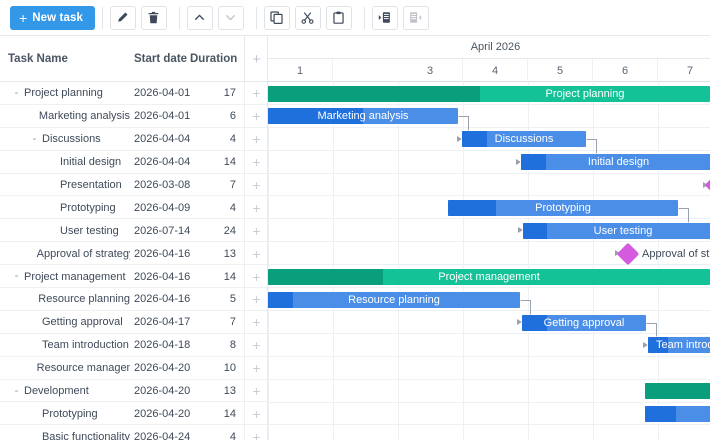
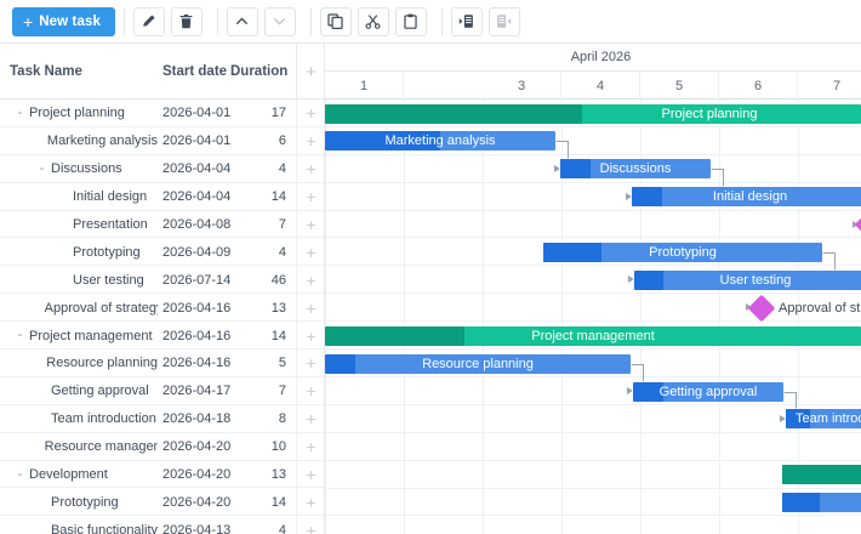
  +
  New task
  Task Name
  Start date
  Duration
  +
  -
  Project planning
  2026-04-01
  17
  +
  Marketing analysis
  2026-04-01
  6
  +
  -
  Discussions
  2026-04-04
  4
  +
  Initial design
  2026-04-04
  14
  +
  Presentation
- 2026-03-08
+ 2026-04-08
  7
  +
  Prototyping
  2026-04-09
  4
  +
  User testing
  2026-07-14
- 24
+ 46
  +
  Approval of strateg
  2026-04-16
  13
  +
  -
  Project management
  2026-04-16
  14
  +
  Resource planning
  2026-04-16
  5
  +
  Getting approval
  2026-04-17
  7
  +
  Team introduction
  2026-04-18
  8
  +
  Resource manage
  2026-04-20
  10
  +
  -
  Development
  2026-04-20
  13
  +
  Prototyping
  2026-04-20
  14
  +
  Basic functionality
- 2026-04-24
+ 2026-04-13
  4
  +
  April 2026
  1
  3
  4
  5
  6
  7
  Project planning
  Marketing analysis
  Discussions
  Initial design
  Prototyping
  User testing
  Project management
  Resource planning
  Getting approval
